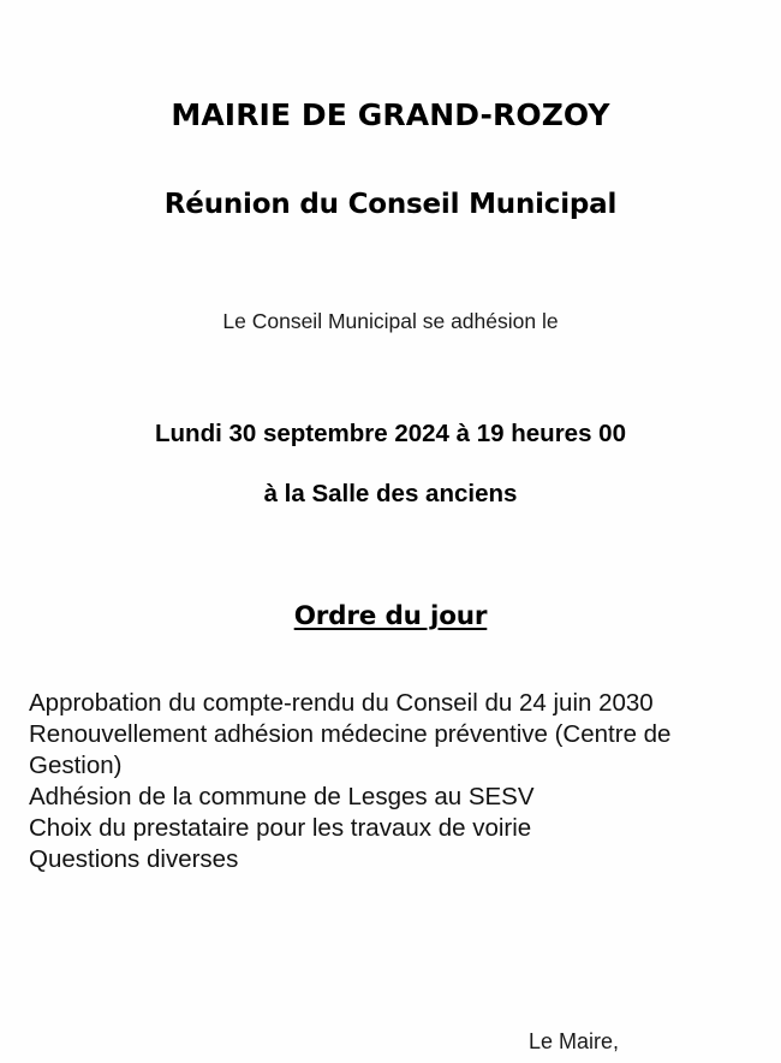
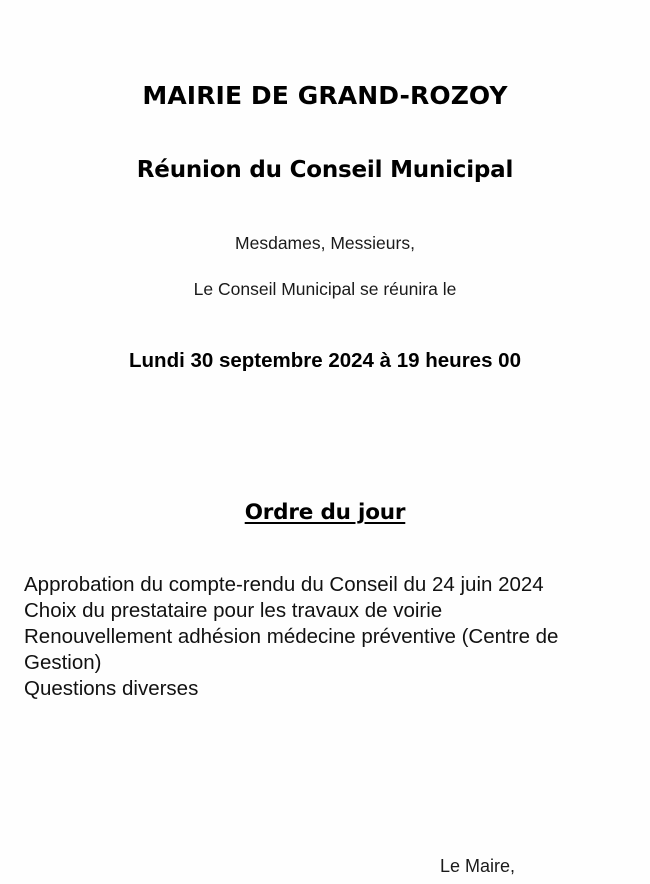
  MAIRIE DE GRAND-ROZOY
  Réunion du Conseil Municipal
+ Mesdames, Messieurs,
- Le Conseil Municipal se adhésion le
+ Le Conseil Municipal se réunira le
  Lundi 30 septembre 2024 à 19 heures 00
- à la Salle des anciens
  Ordre du jour
- Approbation du compte-rendu du Conseil du 24 juin 2030
+ Approbation du compte-rendu du Conseil du 24 juin 2024
- Renouvellement adhésion médecine préventive (Centre de Gestion)
+ Choix du prestataire pour les travaux de voirie
- Adhésion de la commune de Lesges au SESV
- Choix du prestataire pour les travaux de voirie
+ Renouvellement adhésion médecine préventive (Centre de Gestion)
  Questions diverses
  Le Maire,
